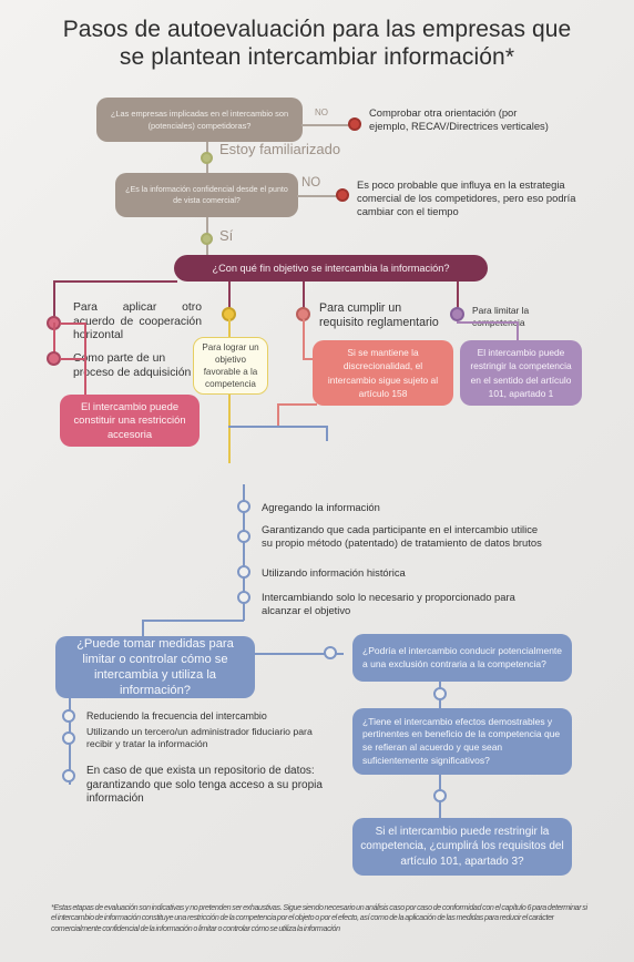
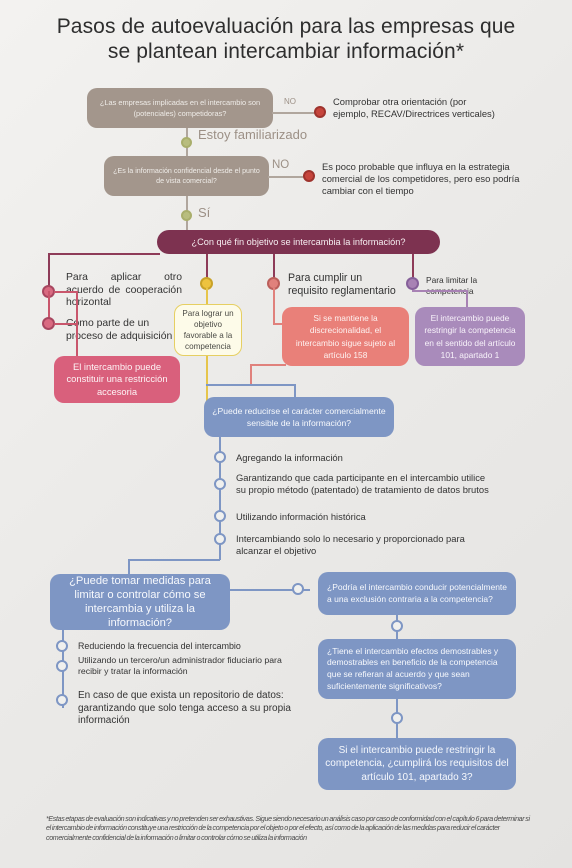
  Pasos de autoevaluación para las empresas que se plantean intercambiar información*
  ¿Las empresas implicadas en el intercambio son (potenciales) competidoras?
  NO
  Comprobar otra orientación (por ejemplo, RECAV/Directrices verticales)
  Estoy familiarizado
  ¿Es la información confidencial desde el punto de vista comercial?
  NO
  Es poco probable que influya en la estrategia comercial de los competidores, pero eso podría cambiar con el tiempo
  Sí
  ¿Con qué fin objetivo se intercambia la información?
  Para aplicar otro uerdo de cooperación horizontal
  mo parte de un proceso de adquisición
  El intercambio puede constituir una restricción accesoria
  Para lograr un objetivo favorable a la competencia
  Para cumplir un requisito reglamentario
  Si se mantiene la discrecionalidad, el intercambio sigue sujeto al artículo 158
  El intercambio puede restringir la competencia en el sentido del artículo 101, apartado 1
+ ¿Puede reducirse el carácter comercialmente sensible de la información?
  Agregando la información
  Garantizando que cada participante en el intercambio utilice su propio método (patentado) de tratamiento de datos brutos
  Utilizando información histórica
  Intercambiando solo lo necesario y proporcionado para alcanzar el objetivo
  ¿Puede tomar medidas para limitar o controlar cómo se intercambia y utiliza la información?
  Reduciendo la frecuencia del intercambio
  Utilizando un tercero/un administrador fiduciario para recibir y tratar la información
  En caso de que exista un repositorio de datos: garantizando que solo tenga acceso a su propia información
  ¿Podría el intercambio conducir potencialmente a una exclusión contraria a la competencia?
- ¿Tiene el intercambio efectos demostrables y pertinentes en beneficio de la competencia que se refieran al acuerdo y que sean suficientemente significativos?
+ ¿Tiene el intercambio efectos demostrables y demostrables en beneficio de la competencia que se refieran al acuerdo y que sean suficientemente significativos?
  Si el intercambio puede restringir la competencia, ¿cumplirá los requisitos del artículo 101, apartado 3?
  *Estas etapas de evaluación son indicativas y no pretenden ser exhaustivas. Sigue siendo necesario un análisis caso por caso de conformidad con el capítulo 6 para determinar si el intercambio de información constituye una restricción de la competencia por el objeto o por el efecto, así como de la aplicación de las medidas para reducir el carácter comercialmente confidencial de la información o limitar o controlar cómo se utiliza la información
